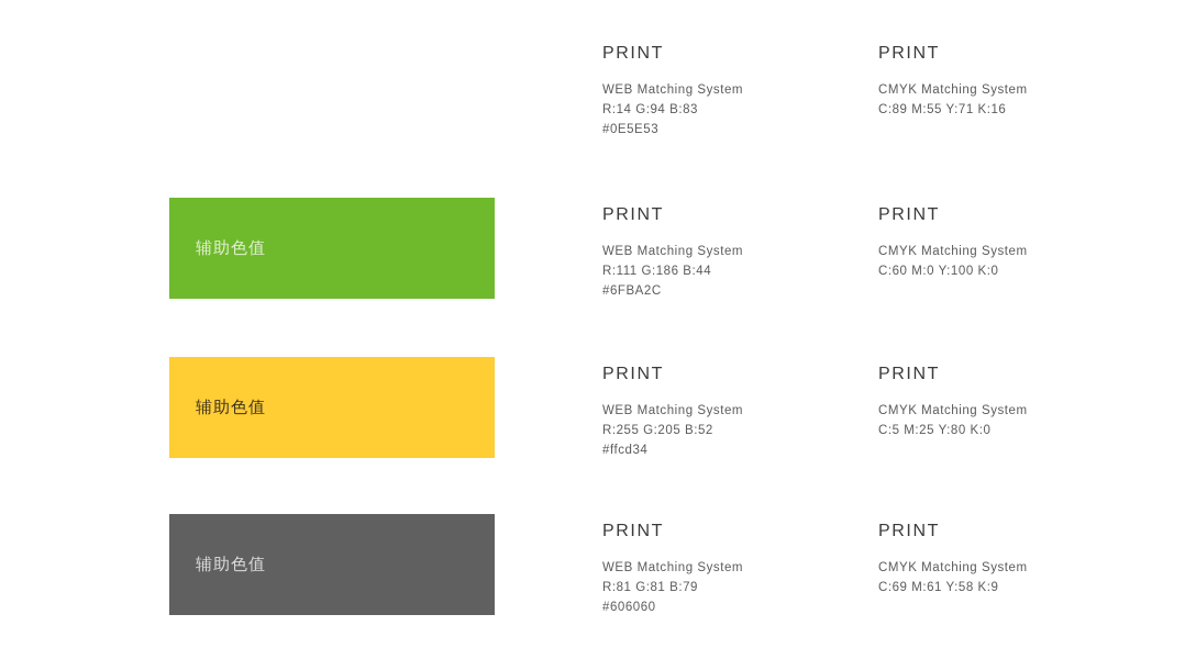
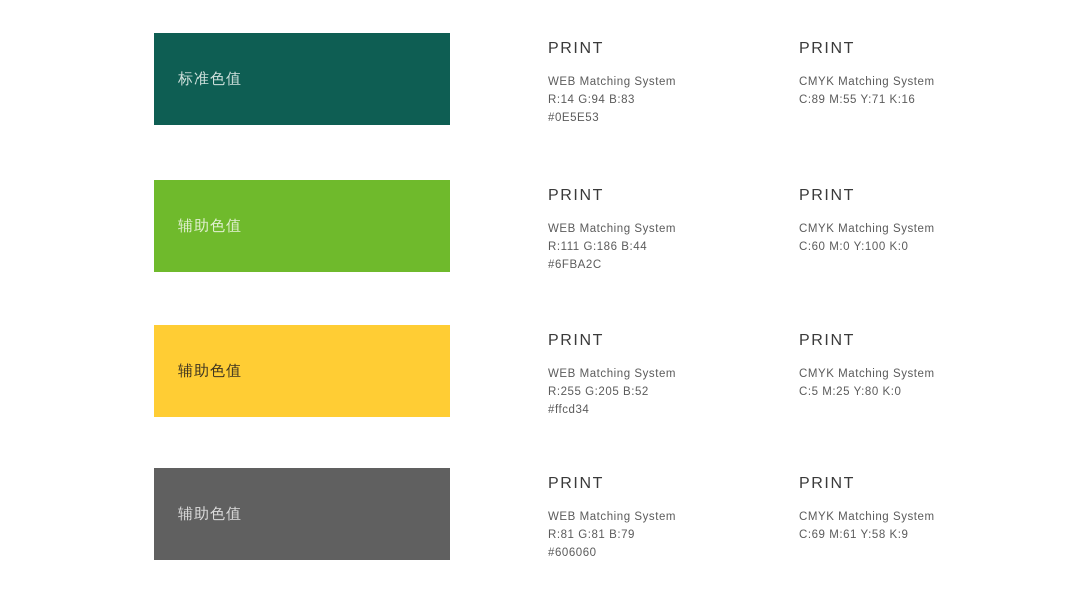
+ 标准色值
  PRINT
  WEB Matching System
  R:14 G:94 B:83
  #0E5E53
  PRINT
  CMYK Matching System
  C:89 M:55 Y:71 K:16
  辅助色值
  PRINT
  WEB Matching System
  R:111 G:186 B:44
  #6FBA2C
  PRINT
  CMYK Matching System
  C:60 M:0 Y:100 K:0
  辅助色值
  PRINT
  WEB Matching System
  R:255 G:205 B:52
  #ffcd34
  PRINT
  CMYK Matching System
  C:5 M:25 Y:80 K:0
  辅助色值
  PRINT
  WEB Matching System
  R:81 G:81 B:79
  #606060
  PRINT
  CMYK Matching System
  C:69 M:61 Y:58 K:9
